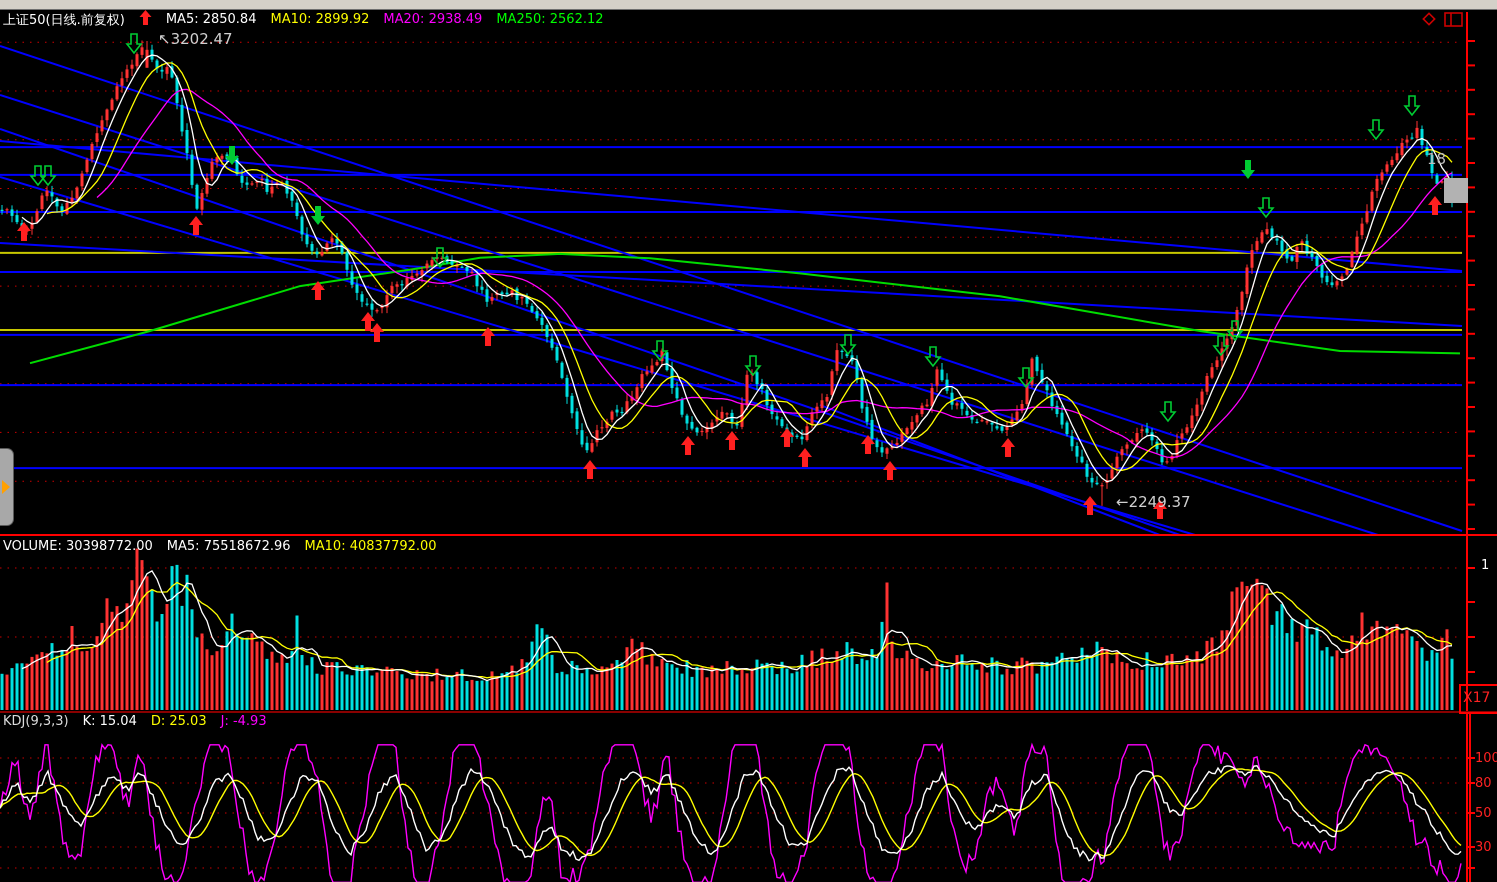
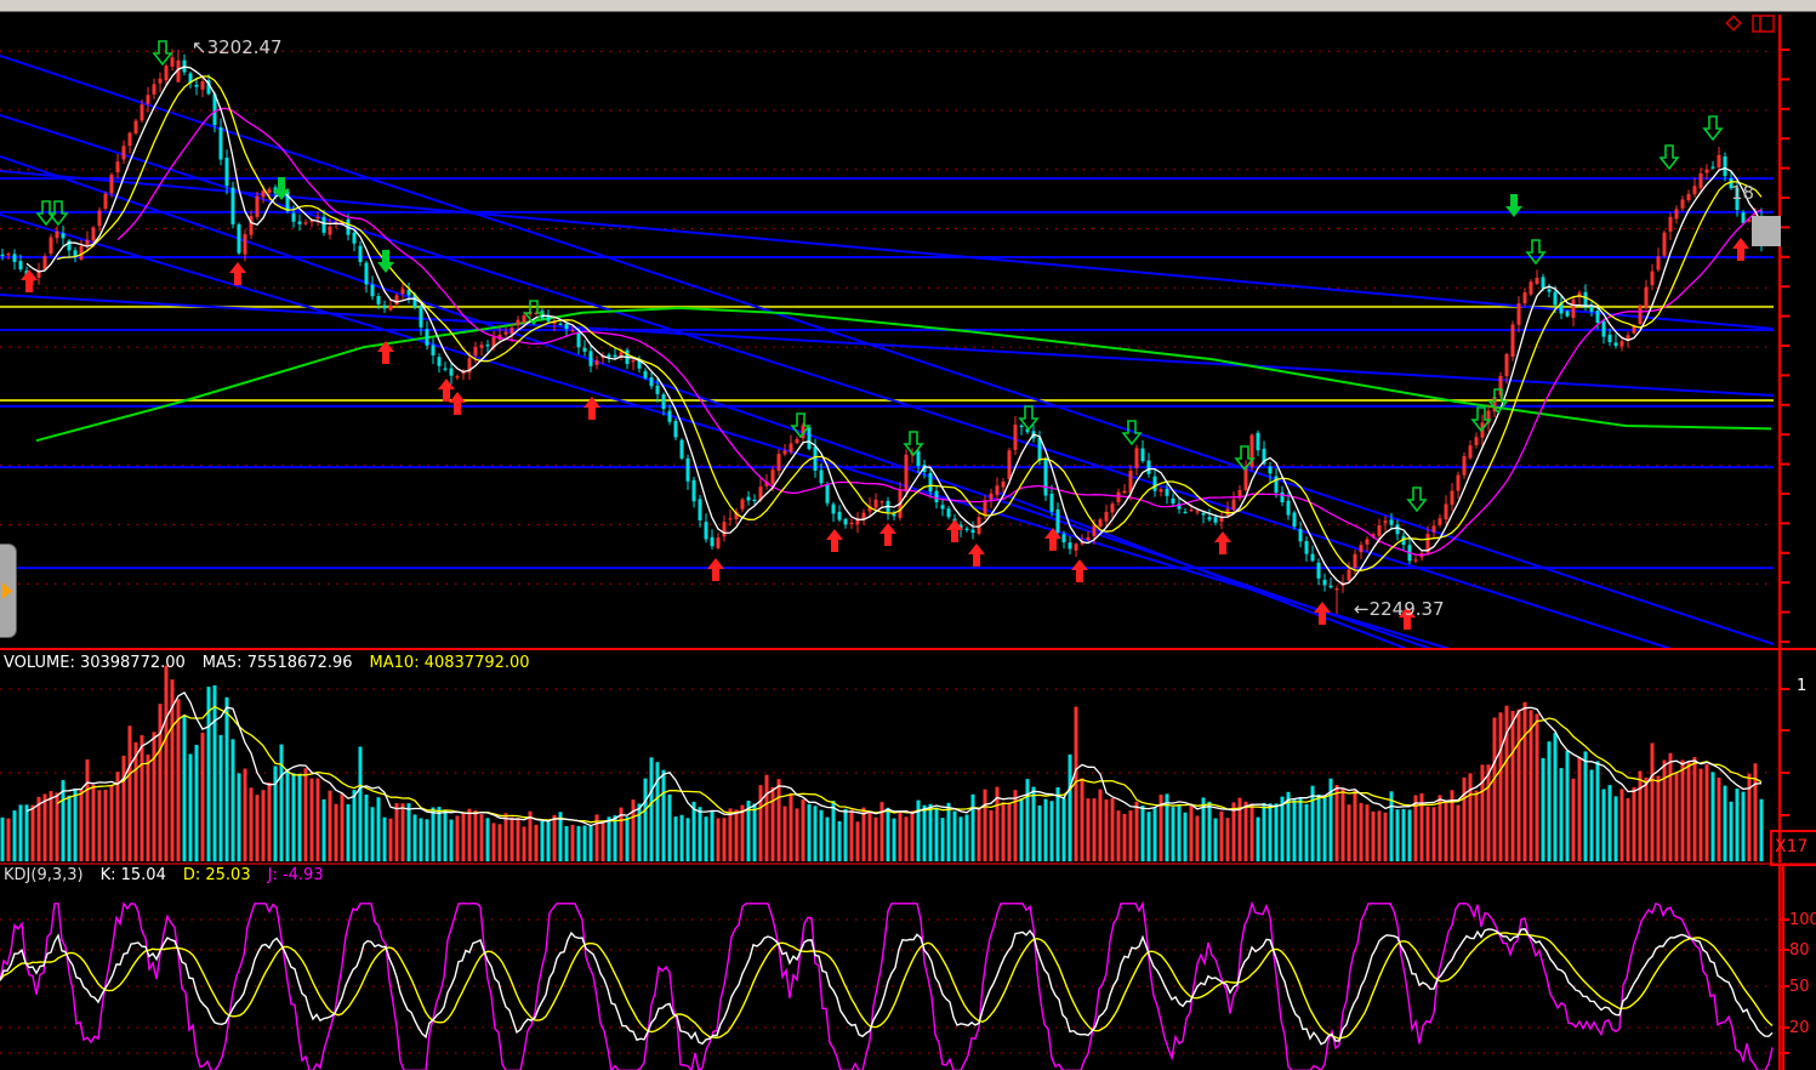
- 上证50(日线.前复权)
- MA5: 2850.84
- MA10: 2899.92
- MA20: 2938.49
- MA250: 2562.12
  VOLUME: 30398772.00
  MA5: 75518672.96
  MA10: 40837792.00
  KDJ(9,3,3)
  K: 15.04
  D: 25.03
  J: -4.93
  ↖3202.47
  ←2249.37
  18
  1
  100
  80
  50
- 30
+ 20
  X17
